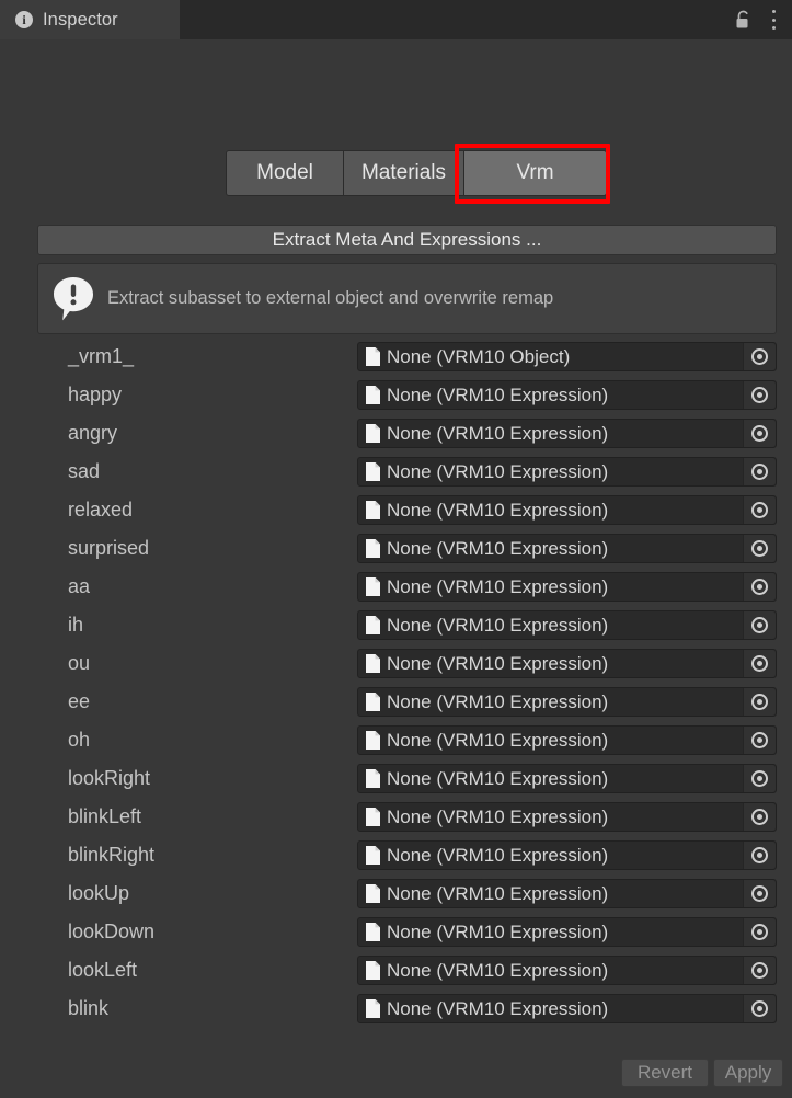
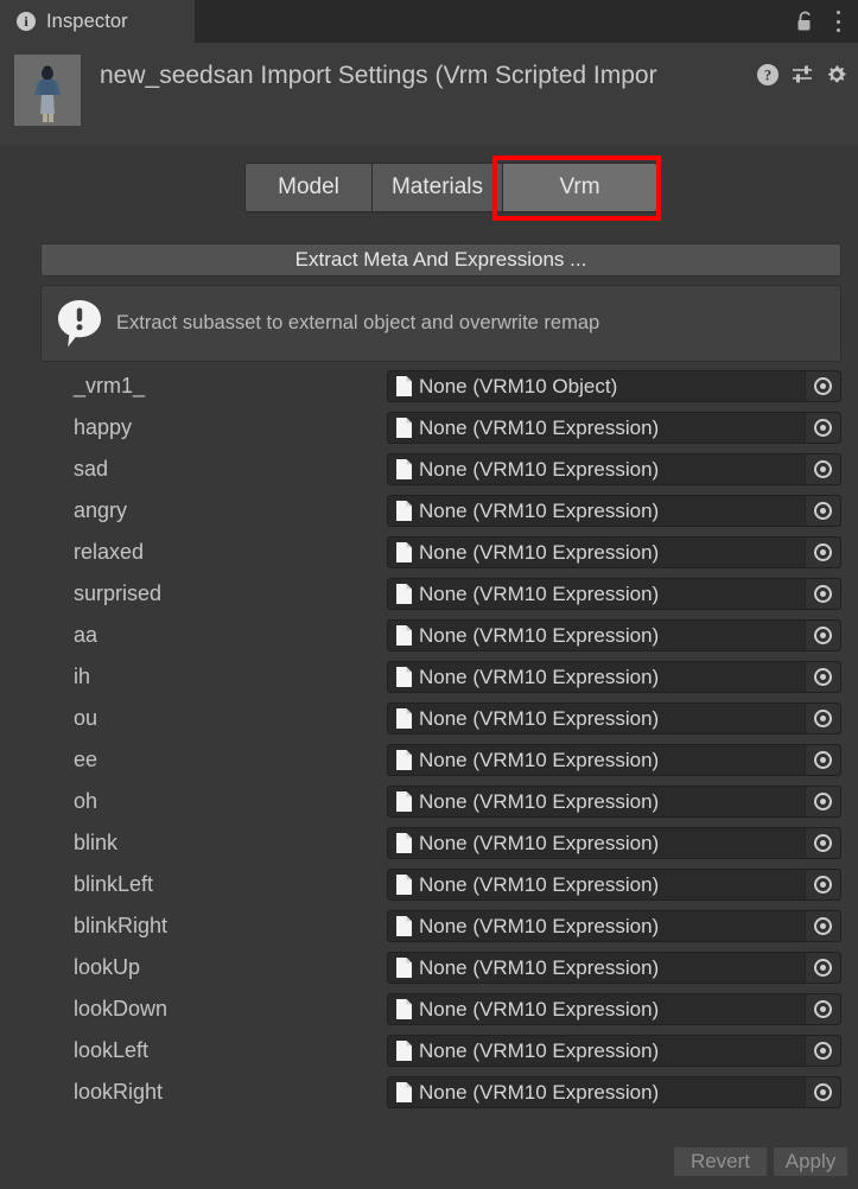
  i
  Inspector
+ new_seedsan Import Settings (Vrm Scripted Impor
+ ?
  Model
  Materials
  Vrm
  Extract Meta And Expressions ...
  Extract subasset to external object and overwrite remap
  _vrm1_
  None (VRM10 Object)
  happy
  None (VRM10 Expression)
- angry
+ sad
  None (VRM10 Expression)
- sad
+ angry
  None (VRM10 Expression)
  relaxed
  None (VRM10 Expression)
  surprised
  None (VRM10 Expression)
  aa
  None (VRM10 Expression)
  ih
  None (VRM10 Expression)
  ou
  None (VRM10 Expression)
  ee
  None (VRM10 Expression)
  oh
  None (VRM10 Expression)
- lookRight
+ blink
  None (VRM10 Expression)
  blinkLeft
  None (VRM10 Expression)
  blinkRight
  None (VRM10 Expression)
  lookUp
  None (VRM10 Expression)
  lookDown
  None (VRM10 Expression)
  lookLeft
  None (VRM10 Expression)
- blink
+ lookRight
  None (VRM10 Expression)
  Revert
  Apply
